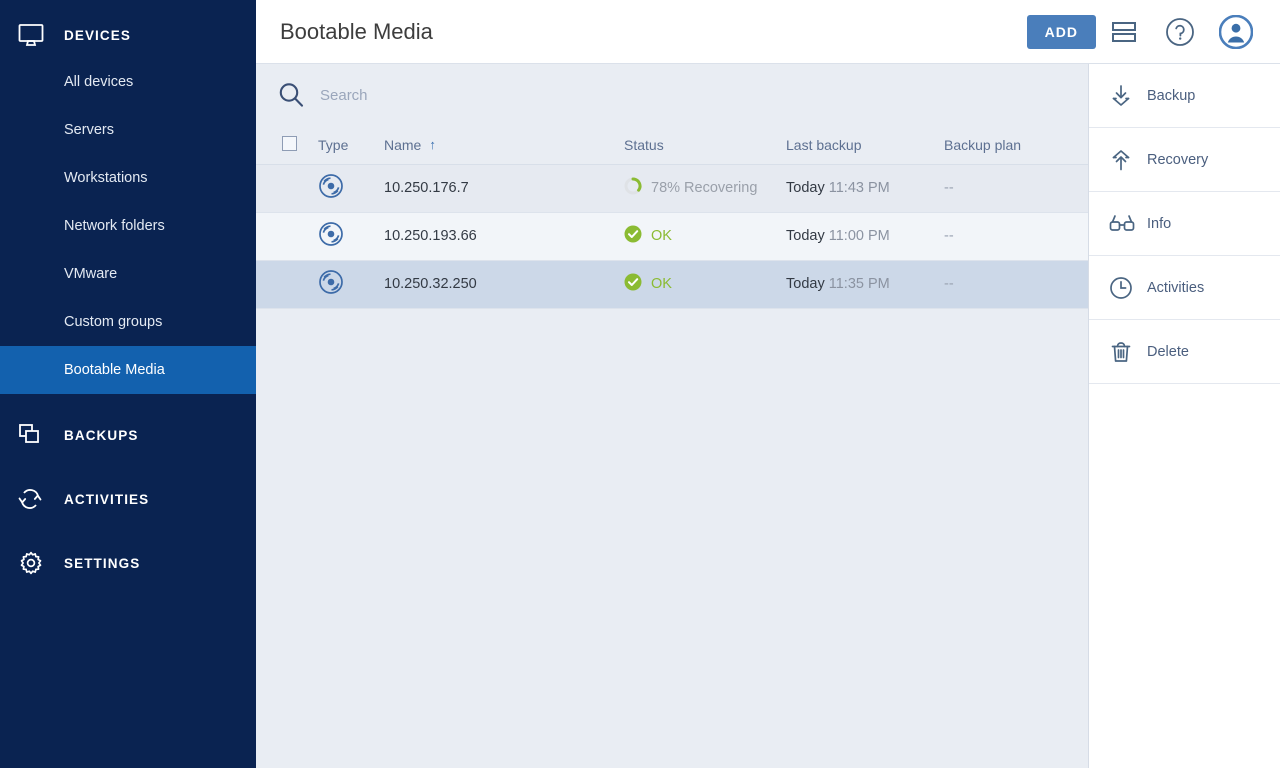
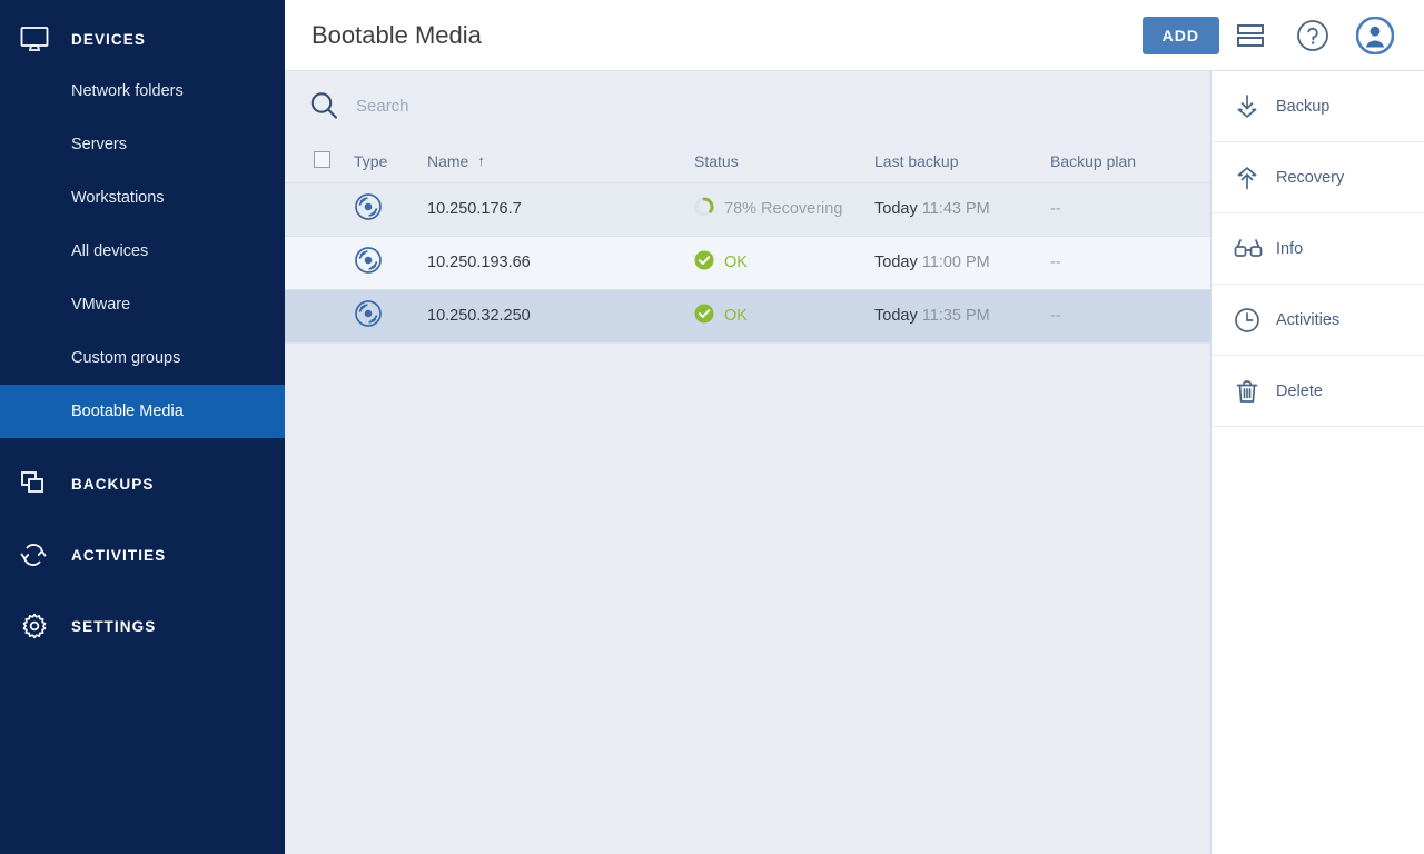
  DEVICES
- All devices
+ Network folders
  Servers
  Workstations
- Network folders
+ All devices
  VMware
  Custom groups
  Bootable Media
  BACKUPS
  ACTIVITIES
  SETTINGS
  Bootable Media
  ADD
  Search
  	Type	Name ↑	Status	Last backup	Backup plan
  		10.250.176.7	78% Recovering	Today 11:43 PM	--
  		10.250.193.66	OK	Today 11:00 PM	--
  		10.250.32.250	OK	Today 11:35 PM	--
  Backup
  Recovery
  Info
  Activities
  Delete
